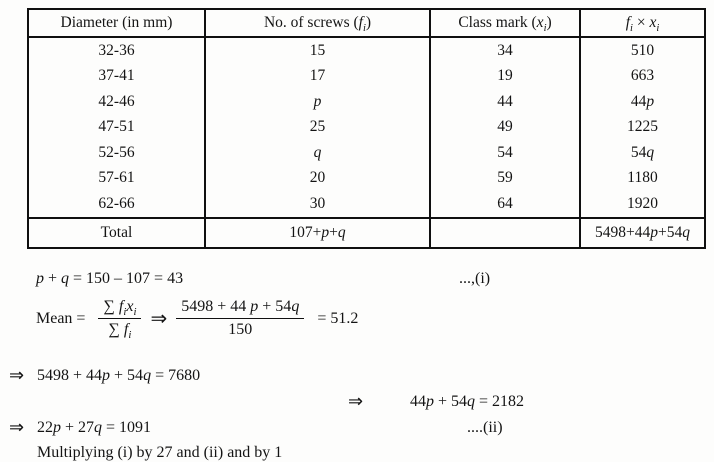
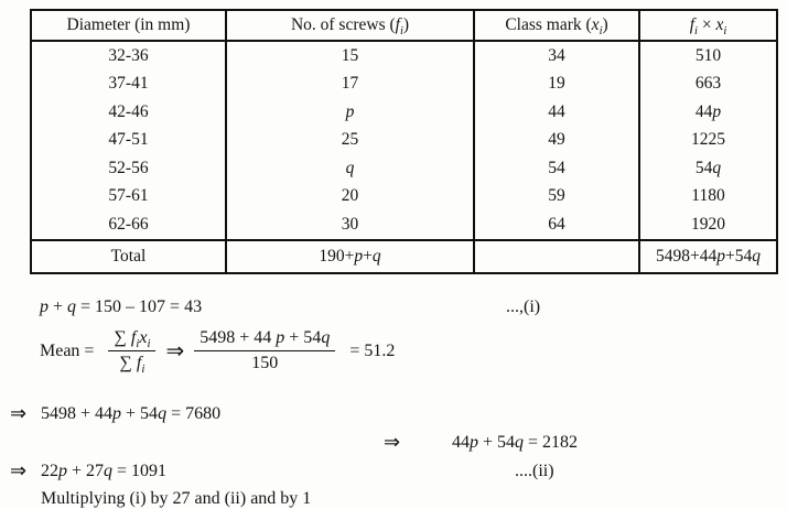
  Diameter (in mm)	No. of screws (fi)	Class mark (xi)	fi × xi
  32-36	15	34	510
  37-41	17	19	663
  42-46	p	44	44p
  47-51	25	49	1225
  52-56	q	54	54q
  57-61	20	59	1180
  62-66	30	64	1920
- Total	107+p+q		5498+44p+54q
+ Total	190+p+q		5498+44p+54q
  p + q = 150 – 107 = 43
  ...,(i)
  Mean =
  ∑ fixi
  ∑ fi
  ⇒
  5498 + 44 p + 54q
  150
  = 51.2
  ⇒
  5498 + 44p + 54q = 7680
  ⇒
  44p + 54q = 2182
  ⇒
  22p + 27q = 1091
  ....(ii)
  Multiplying (i) by 27 and (ii) and by 1
